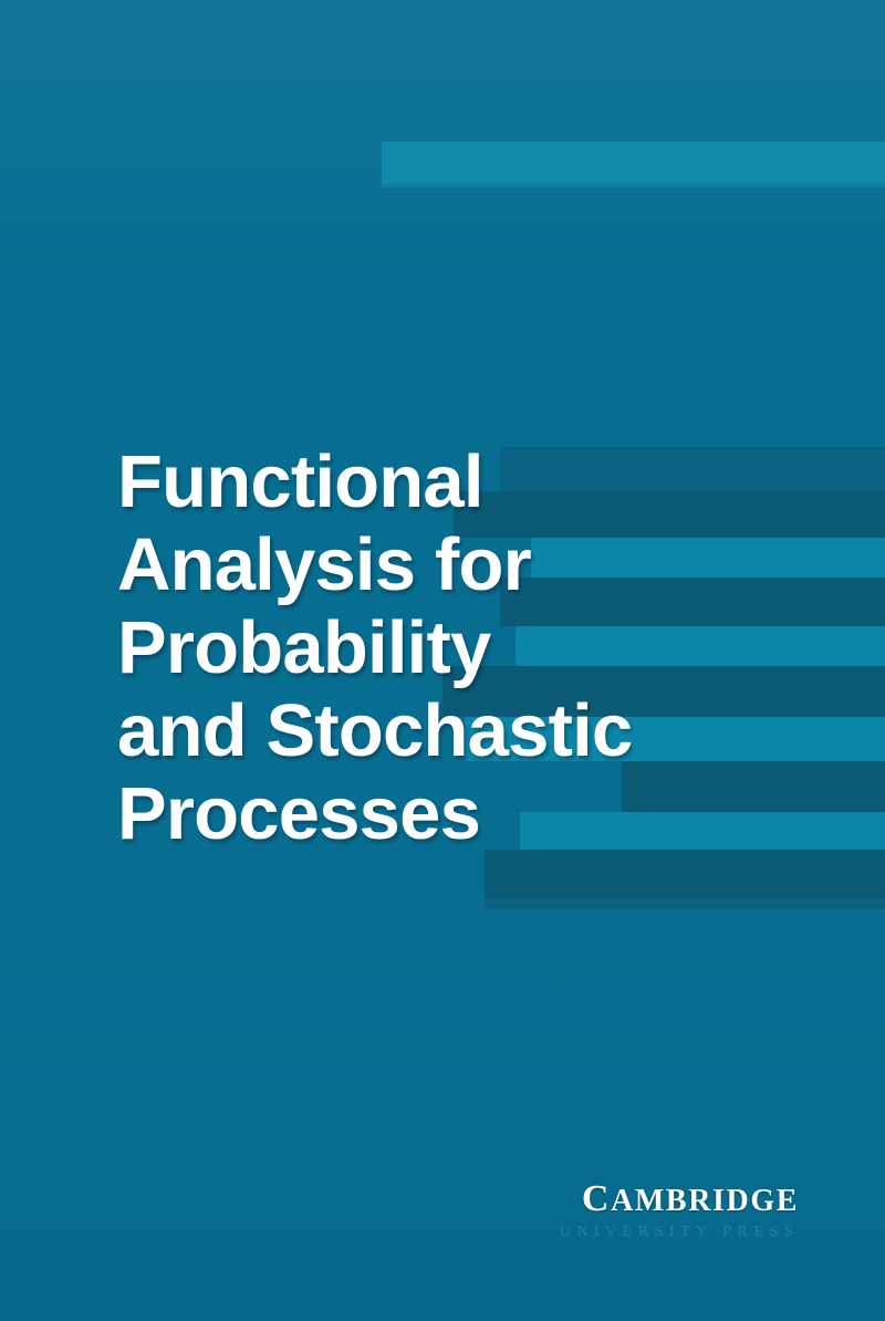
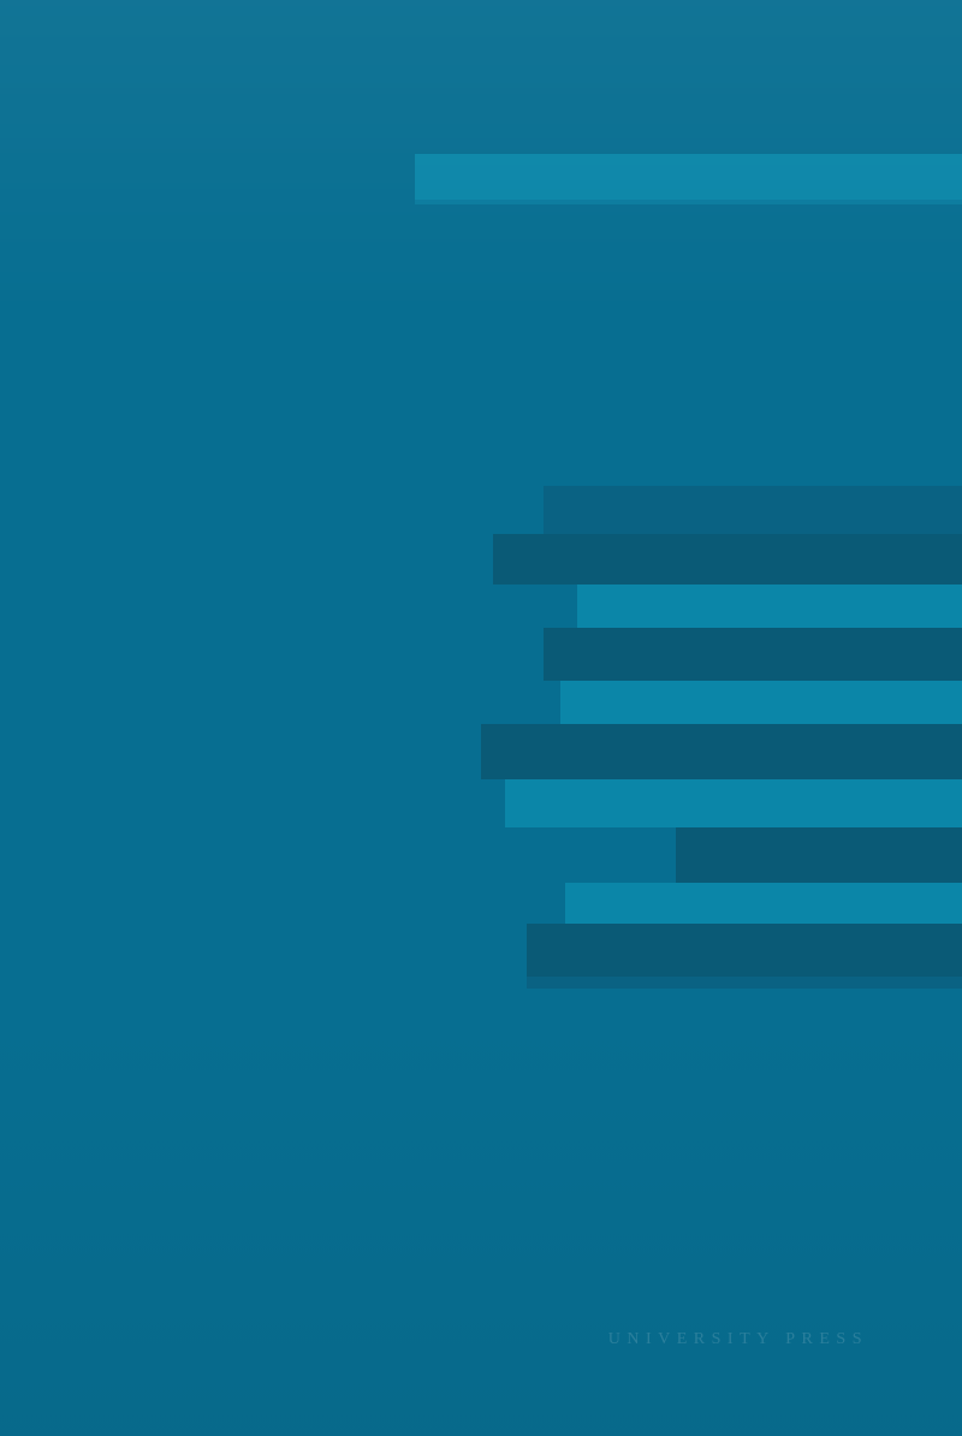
- Functional
- Analysis for
- Probability
- and Stochastic
- Processes
- CAMBRIDGE
  UNIVERSITY PRESS
